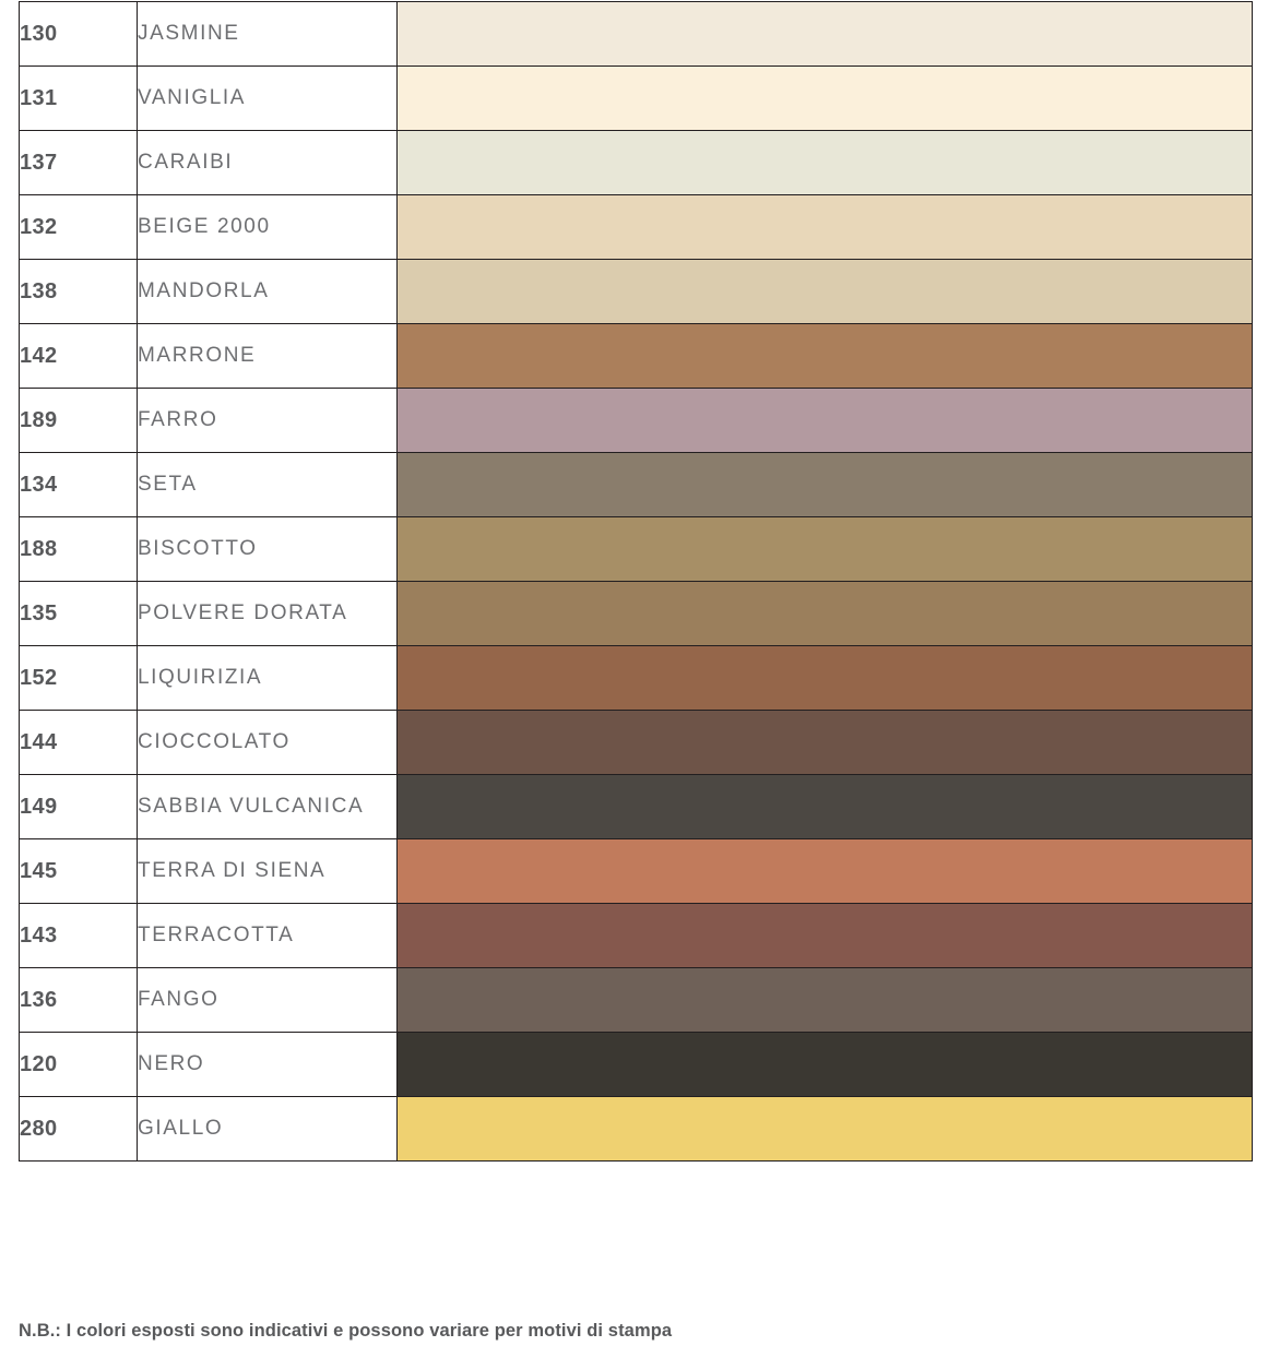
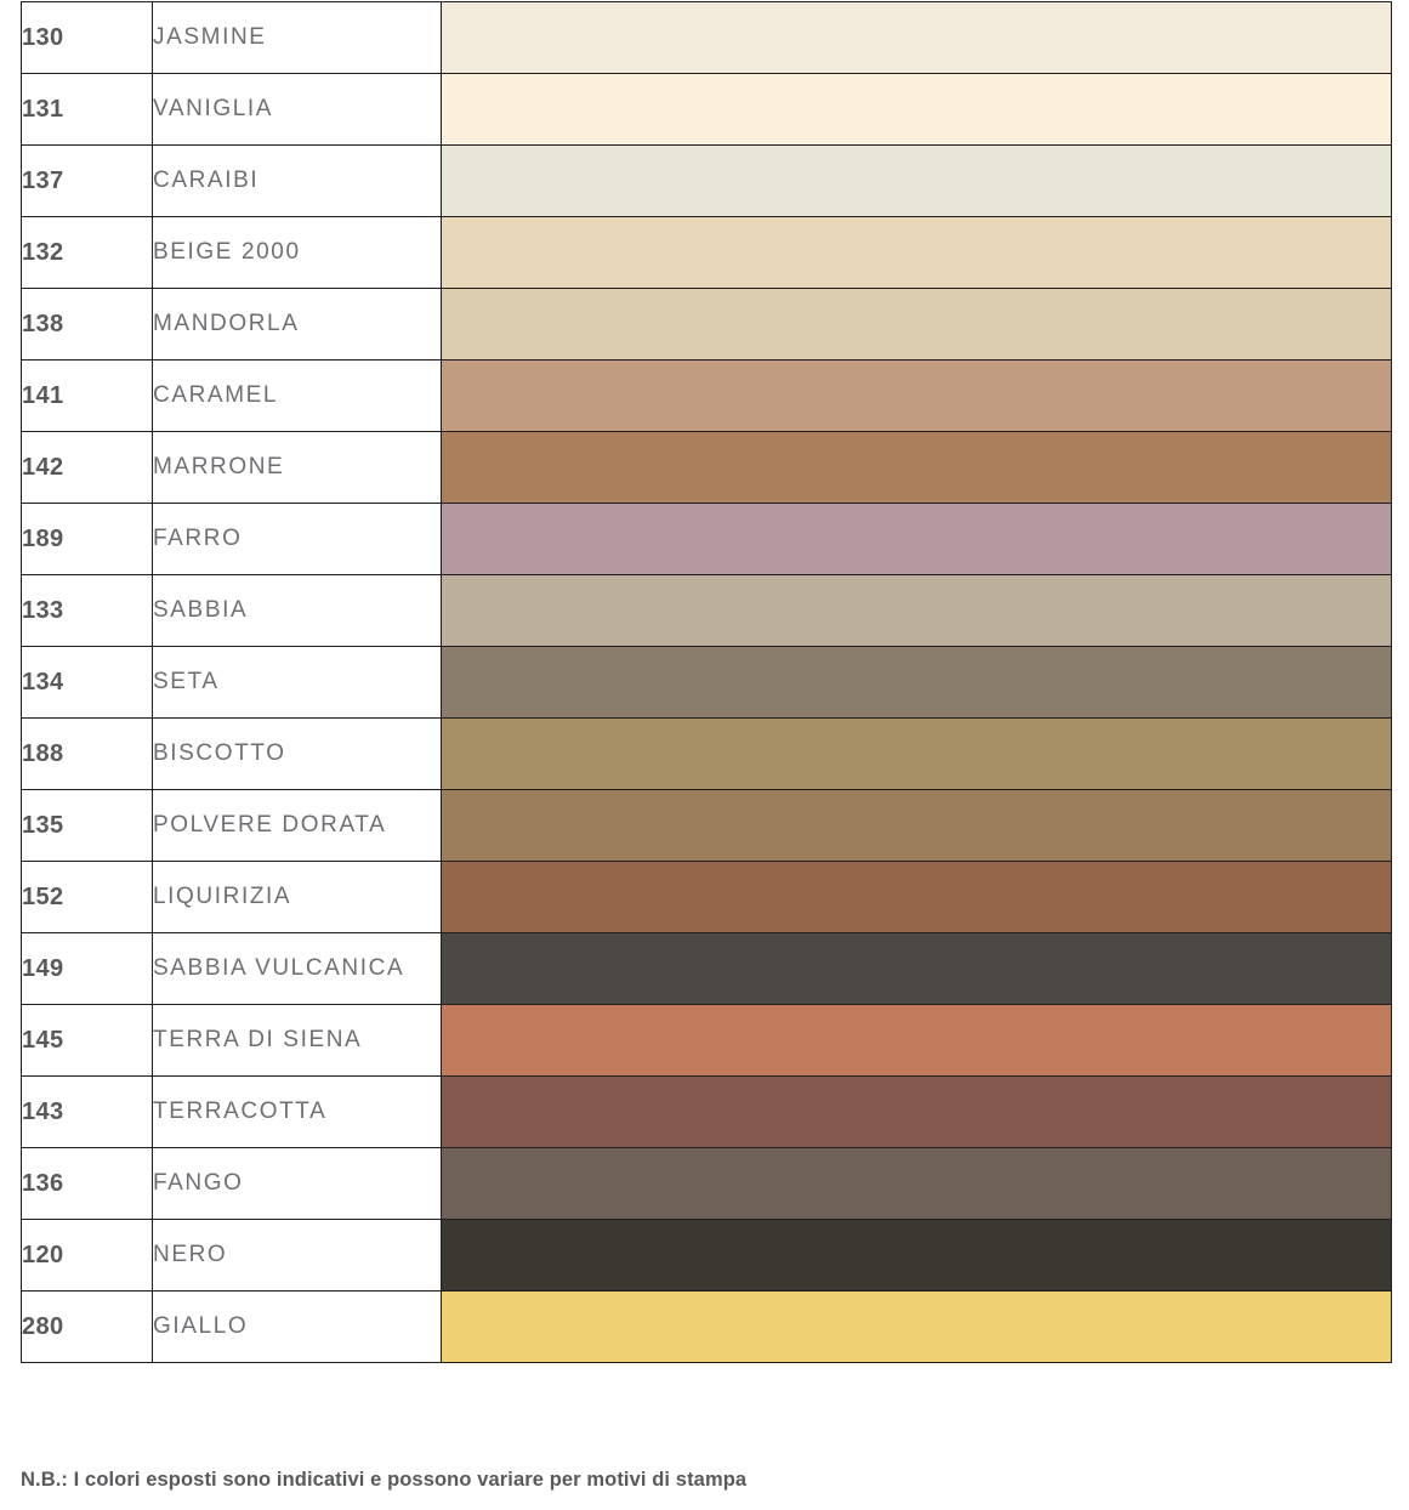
  130	JASMINE
  131	VANIGLIA
  137	CARAIBI
  132	BEIGE 2000
  138	MANDORLA
+ 141	CARAMEL
  142	MARRONE
  189	FARRO
+ 133	SABBIA
  134	SETA
  188	BISCOTTO
  135	POLVERE DORATA
  152	LIQUIRIZIA
- 144	CIOCCOLATO
  149	SABBIA VULCANICA
  145	TERRA DI SIENA
  143	TERRACOTTA
  136	FANGO
  120	NERO
  280	GIALLO
  N.B.: I colori esposti sono indicativi e possono variare per motivi di stampa
